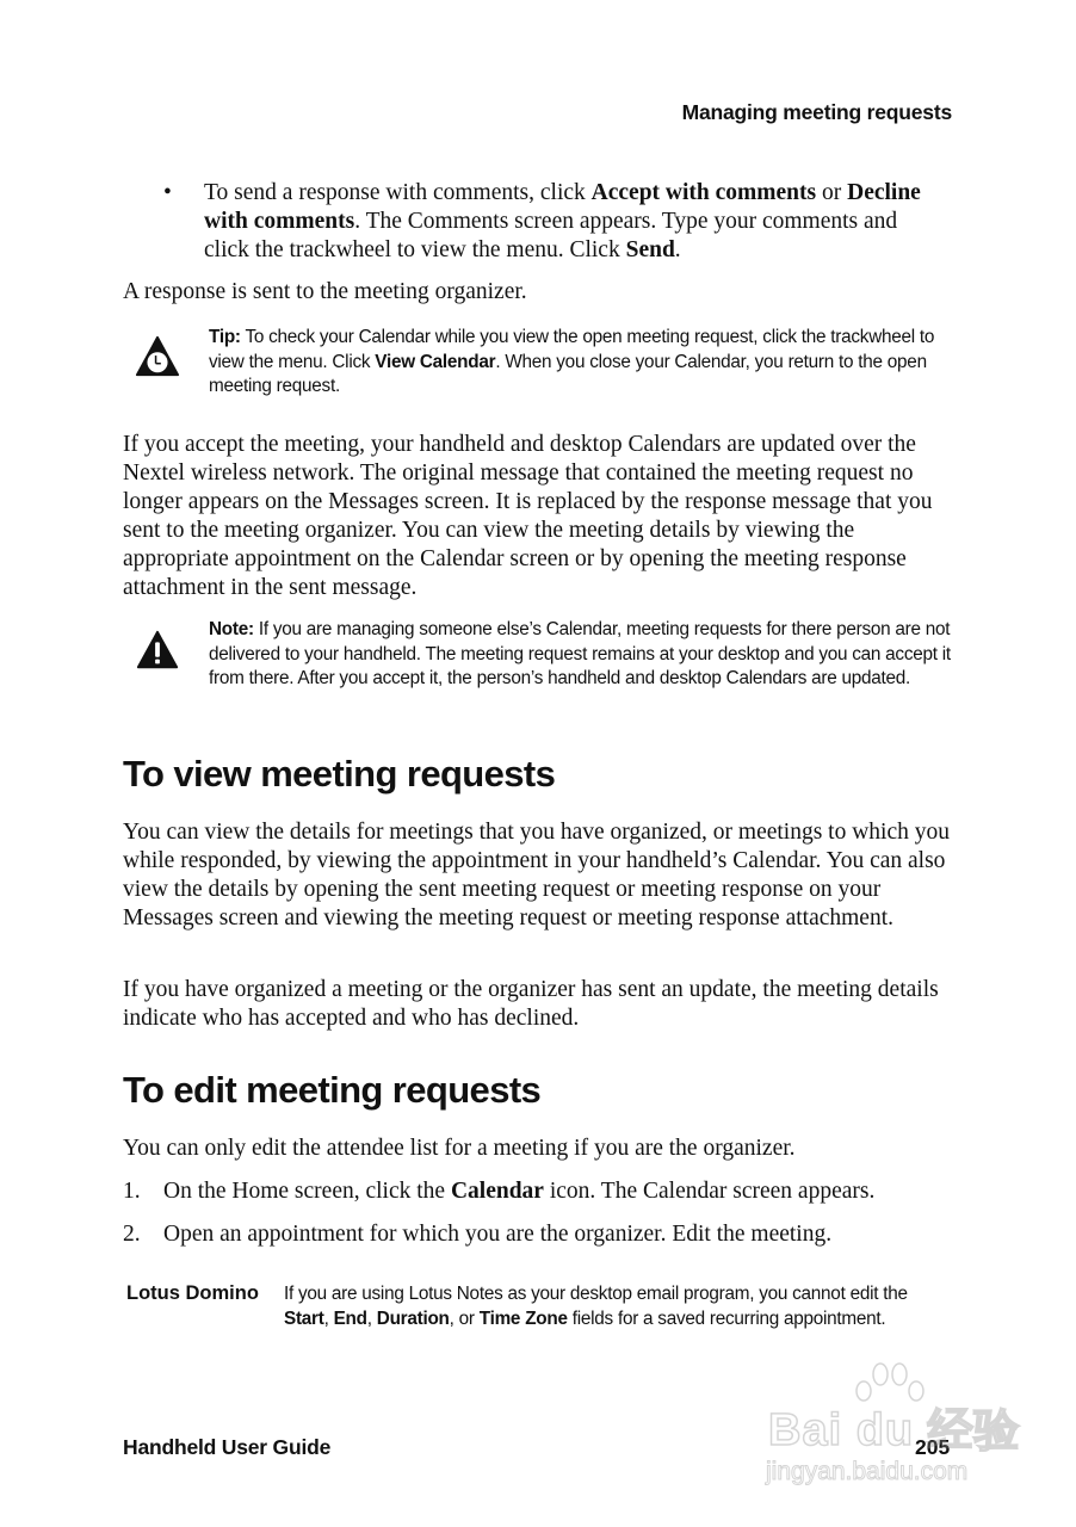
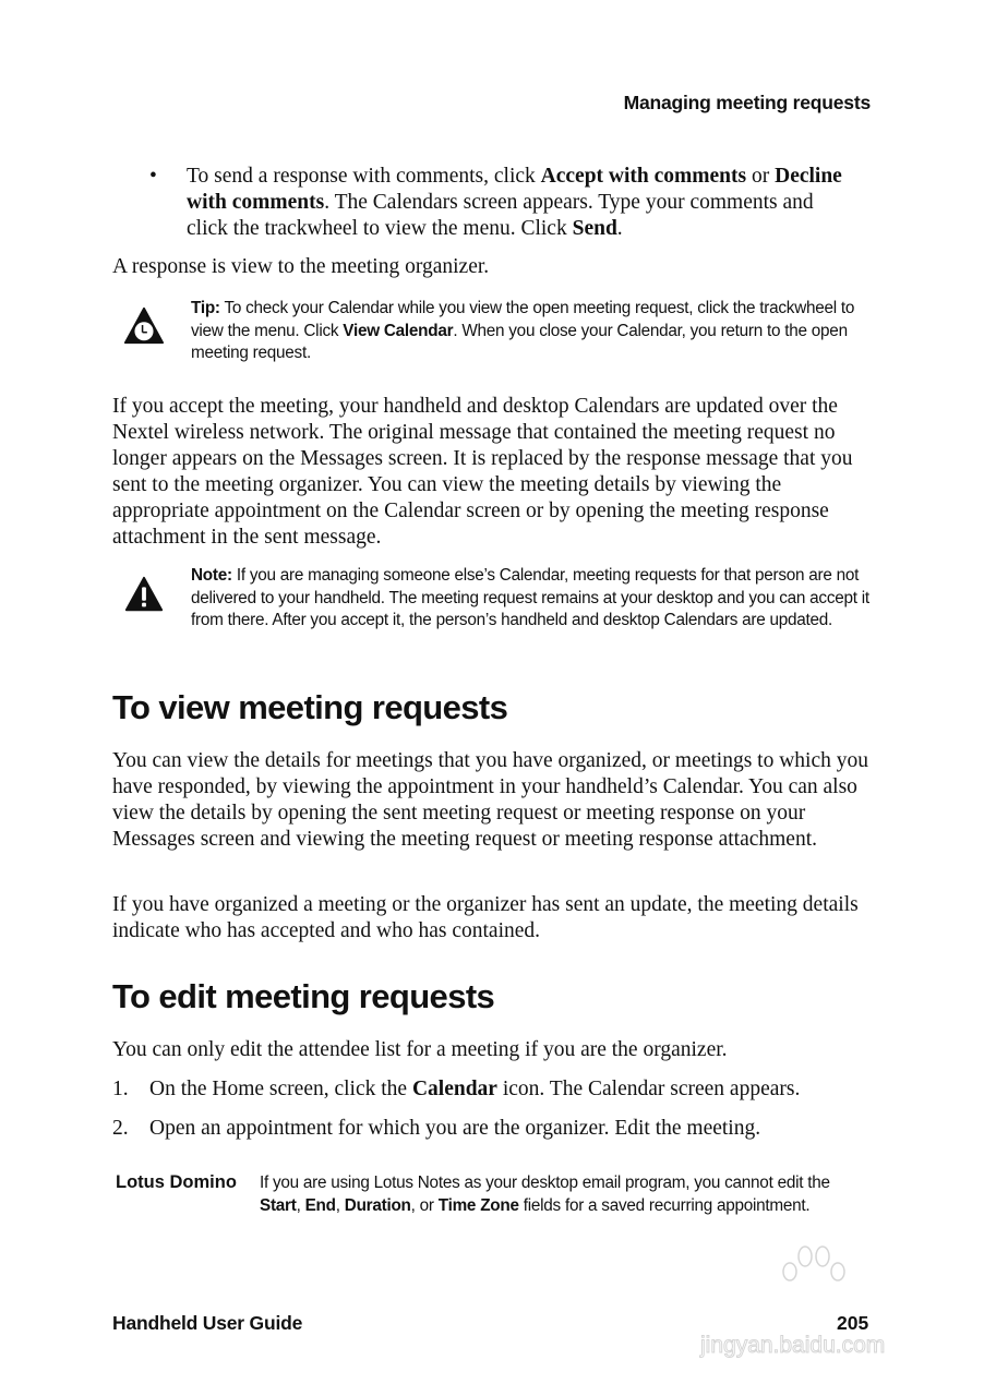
  Managing meeting requests
  •
- To send a response with comments, click Accept with comments or Decline with comments. The Comments screen appears. Type your comments and click the trackwheel to view the menu. Click Send.
+ To send a response with comments, click Accept with comments or Decline with comments. The Calendars screen appears. Type your comments and click the trackwheel to view the menu. Click Send.
- A response is sent to the meeting organizer.
+ A response is view to the meeting organizer.
  Tip: To check your Calendar while you view the open meeting request, click the trackwheel to view the menu. Click View Calendar. When you close your Calendar, you return to the open meeting request.
  If you accept the meeting, your handheld and desktop Calendars are updated over the Nextel wireless network. The original message that contained the meeting request no longer appears on the Messages screen. It is replaced by the response message that you sent to the meeting organizer. You can view the meeting details by viewing the appropriate appointment on the Calendar screen or by opening the meeting response attachment in the sent message.
- Note: If you are managing someone else’s Calendar, meeting requests for there person are not delivered to your handheld. The meeting request remains at your desktop and you can accept it from there. After you accept it, the person’s handheld and desktop Calendars are updated.
+ Note: If you are managing someone else’s Calendar, meeting requests for that person are not delivered to your handheld. The meeting request remains at your desktop and you can accept it from there. After you accept it, the person’s handheld and desktop Calendars are updated.
  To view meeting requests
- You can view the details for meetings that you have organized, or meetings to which you while responded, by viewing the appointment in your handheld’s Calendar. You can also view the details by opening the sent meeting request or meeting response on your Messages screen and viewing the meeting request or meeting response attachment.
+ You can view the details for meetings that you have organized, or meetings to which you have responded, by viewing the appointment in your handheld’s Calendar. You can also view the details by opening the sent meeting request or meeting response on your Messages screen and viewing the meeting request or meeting response attachment.
- If you have organized a meeting or the organizer has sent an update, the meeting details indicate who has accepted and who has declined.
+ If you have organized a meeting or the organizer has sent an update, the meeting details indicate who has accepted and who has contained.
  To edit meeting requests
  You can only edit the attendee list for a meeting if you are the organizer.
  1.
  On the Home screen, click the Calendar icon. The Calendar screen appears.
  2.
  Open an appointment for which you are the organizer. Edit the meeting.
  Lotus Domino
  If you are using Lotus Notes as your desktop email program, you cannot edit the Start, End, Duration, or Time Zone fields for a saved recurring appointment.
  Handheld User Guide
  205
- Bai du 经验
  jingyan.baidu.com
